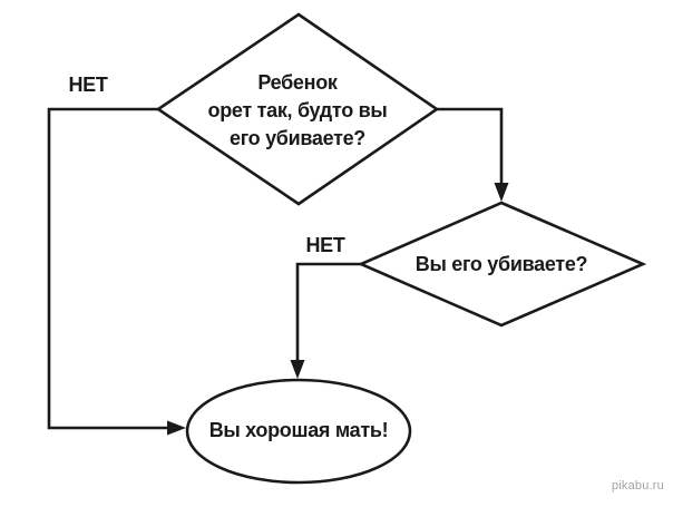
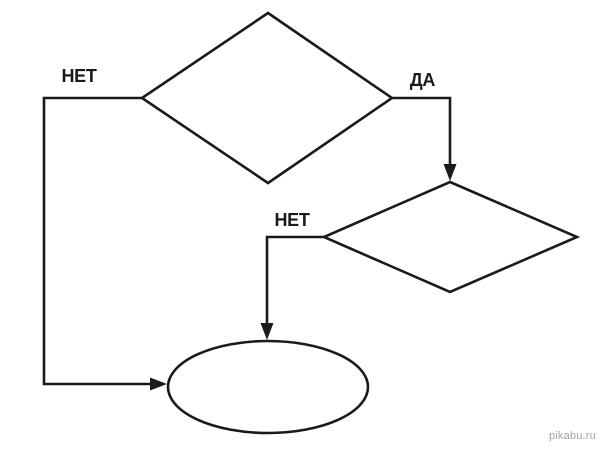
- Ребенок
- орет так, будто вы
- его убиваете?
- Вы его убиваете?
- Вы хорошая мать!
  НЕТ
+ ДА
  НЕТ
  pikabu.ru
